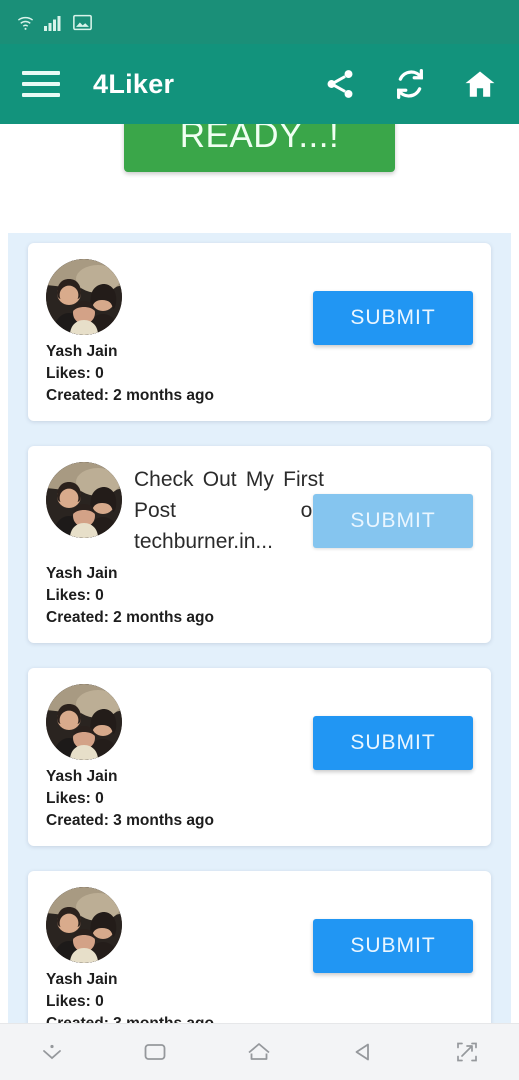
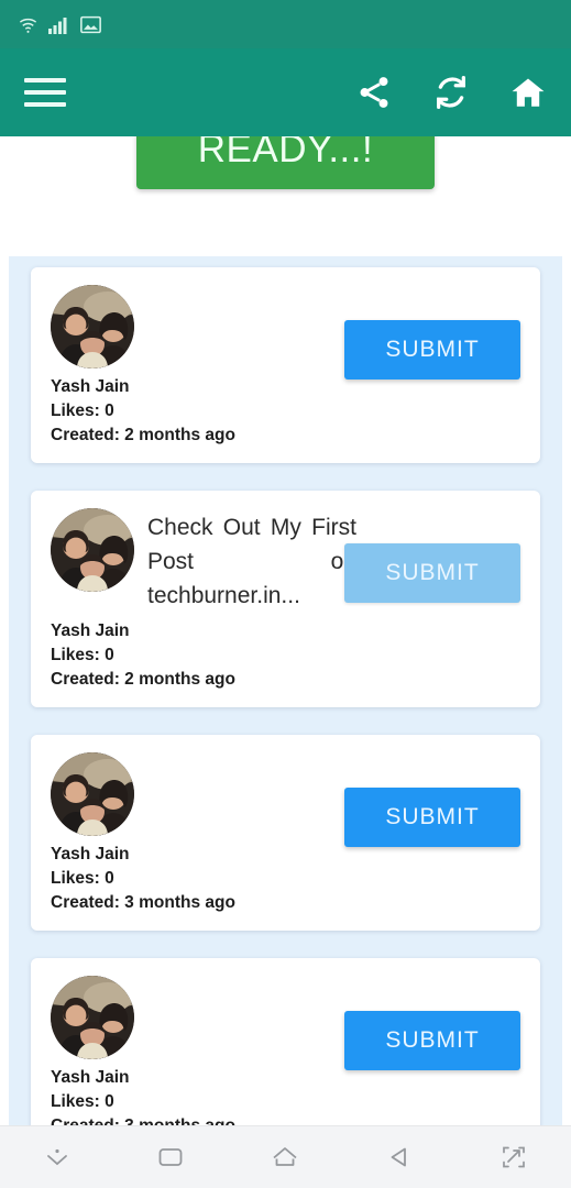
- 4Liker
  READY...!
  SUBMIT
  Yash Jain
  Likes: 0
  Created: 2 months ago
  Check Out My First Post o techburner.in...
  SUBMIT
  Yash Jain
  Likes: 0
  Created: 2 months ago
  SUBMIT
  Yash Jain
  Likes: 0
  Created: 3 months ago
  SUBMIT
  Yash Jain
  Likes: 0
